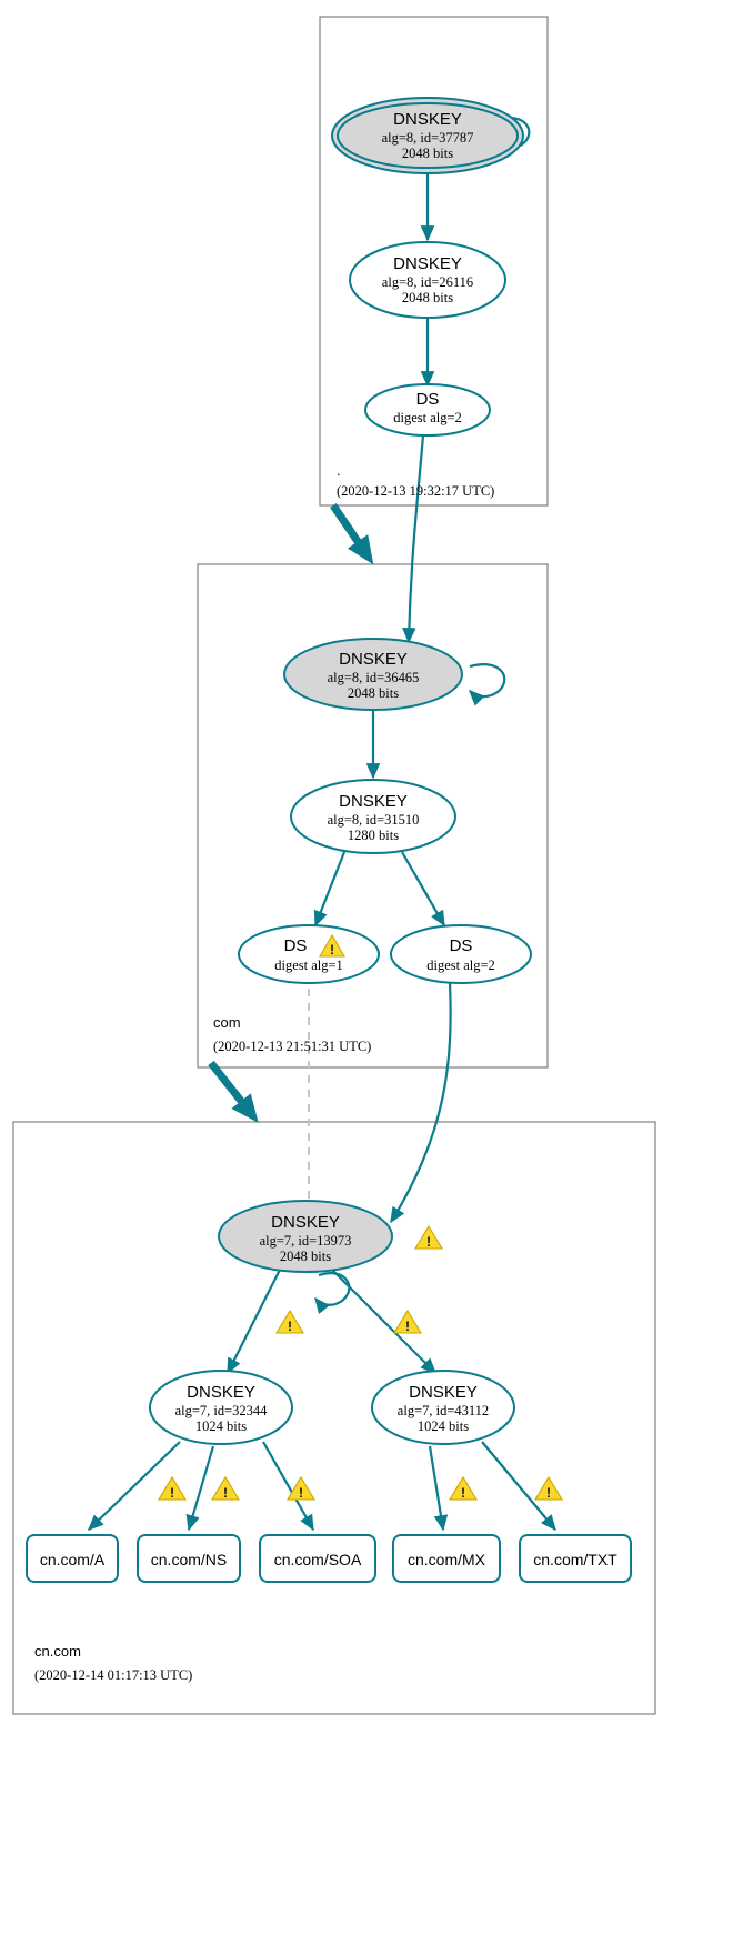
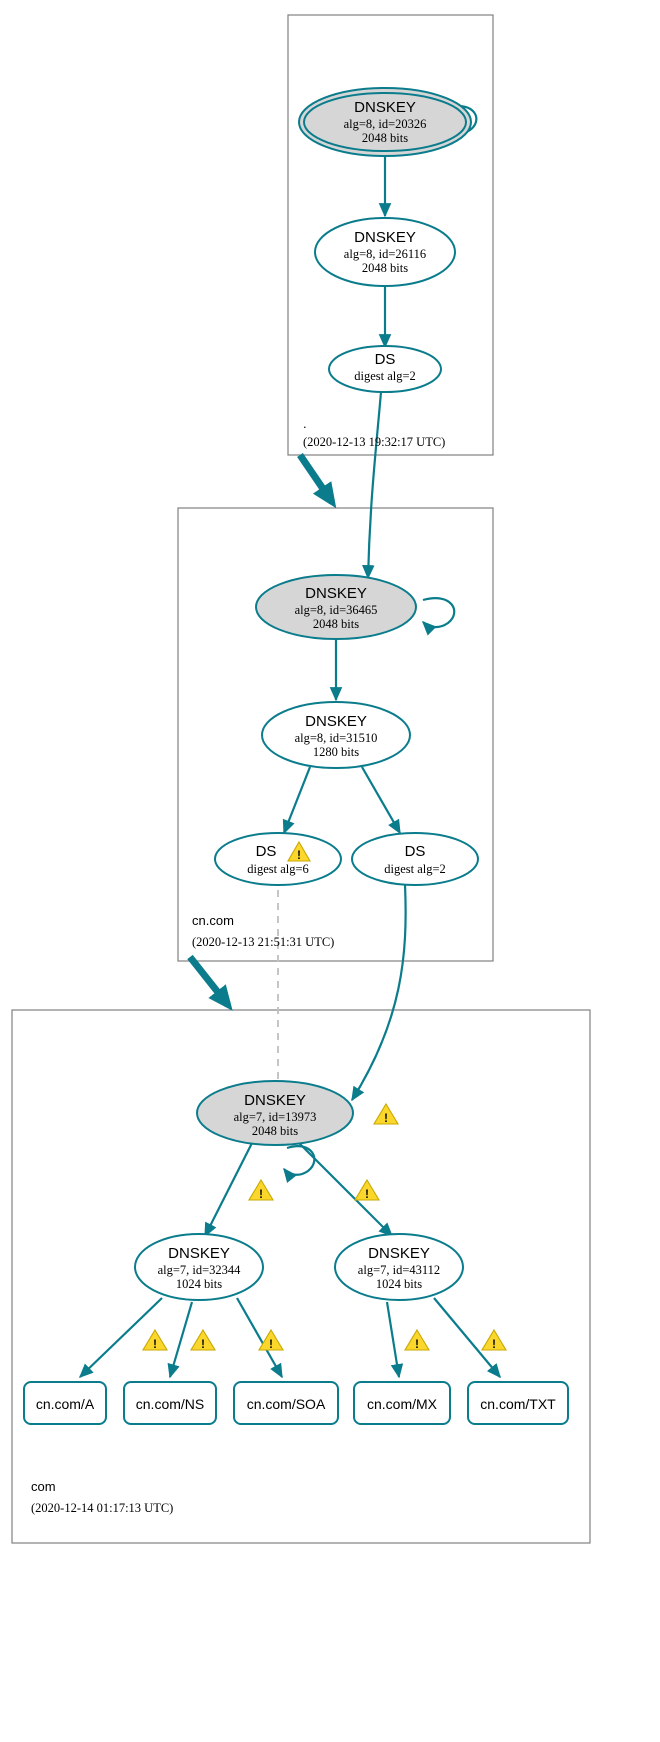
  DNSKEY
- alg=8, id=37787
+ alg=8, id=20326
  2048 bits
  DNSKEY
  alg=8, id=26116
  2048 bits
  DS
  digest alg=2
  .
  (2020-12-13 19:32:17 UTC)
  DNSKEY
  alg=8, id=36465
  2048 bits
  DNSKEY
  alg=8, id=31510
  1280 bits
  DS
- digest alg=1
+ digest alg=6
  !
  DS
  digest alg=2
- com
+ cn.com
  (2020-12-13 21:51:31 UTC)
  DNSKEY
  alg=7, id=13973
  2048 bits
  !
  !
  !
  DNSKEY
  alg=7, id=32344
  1024 bits
  DNSKEY
  alg=7, id=43112
  1024 bits
  !
  !
  !
  !
  !
  cn.com/A
  cn.com/NS
  cn.com/SOA
  cn.com/MX
  cn.com/TXT
- cn.com
+ com
  (2020-12-14 01:17:13 UTC)
